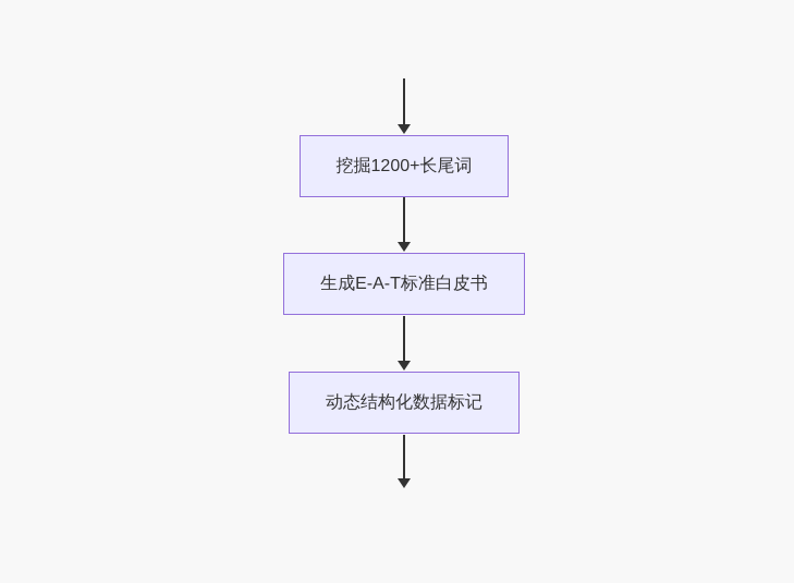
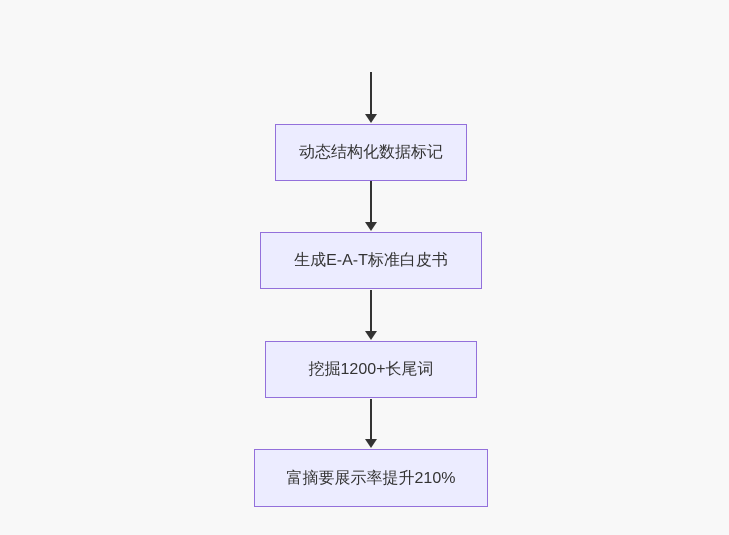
- 挖掘1200+长尾词
+ 动态结构化数据标记
  生成E-A-T标准白皮书
- 动态结构化数据标记
+ 挖掘1200+长尾词
+ 富摘要展示率提升210%
